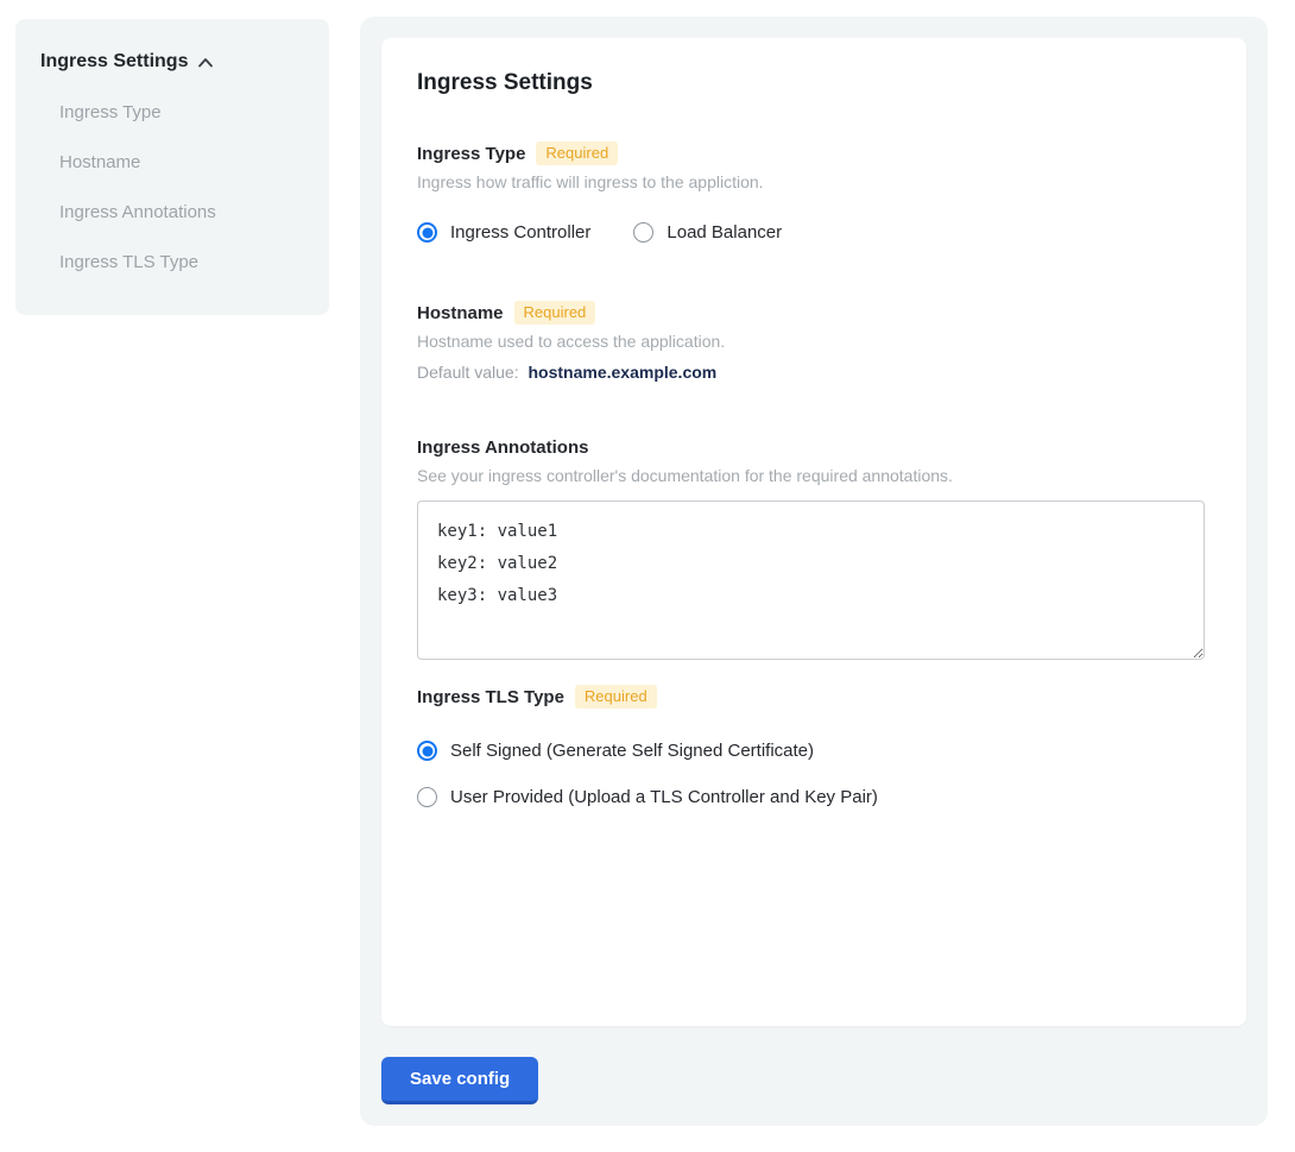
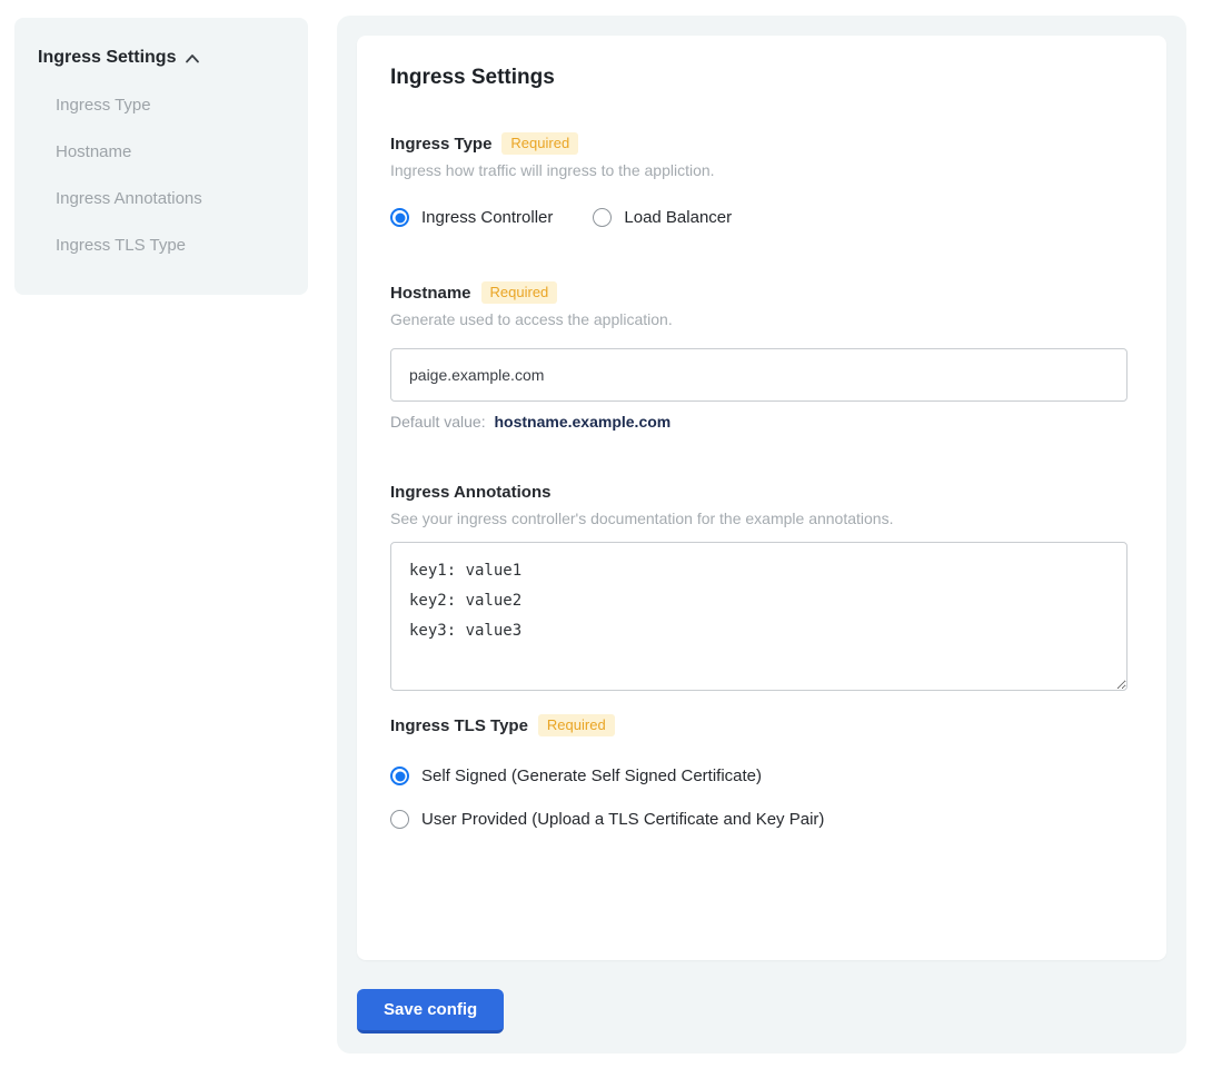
  Ingress Settings
  Ingress Type
  Hostname
  Ingress Annotations
  Ingress TLS Type
  Ingress Settings
  Ingress Type
  Required
  Ingress how traffic will ingress to the appliction.
  Ingress Controller
  Load Balancer
  Hostname
  Required
- Hostname used to access the application.
+ Generate used to access the application.
+ paige.example.com
  Default value: hostname.example.com
  Ingress Annotations
- See your ingress controller's documentation for the required annotations.
+ See your ingress controller's documentation for the example annotations.
  key1: value1
  key2: value2
  key3: value3
  Ingress TLS Type
  Required
  Self Signed (Generate Self Signed Certificate)
- User Provided (Upload a TLS Controller and Key Pair)
+ User Provided (Upload a TLS Certificate and Key Pair)
  Save config
